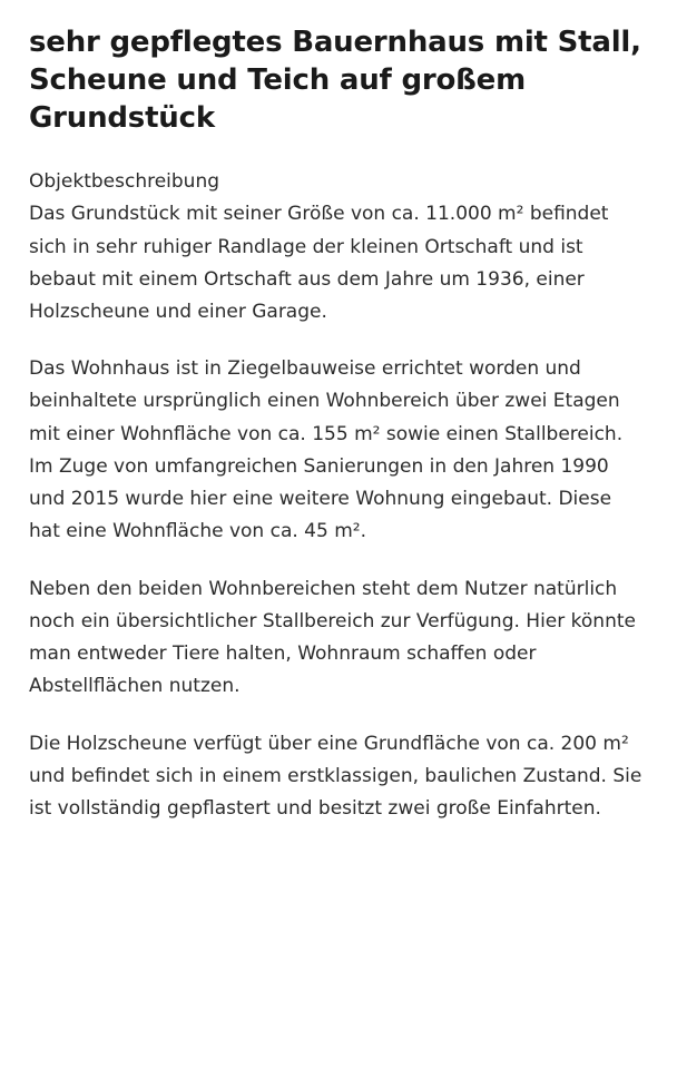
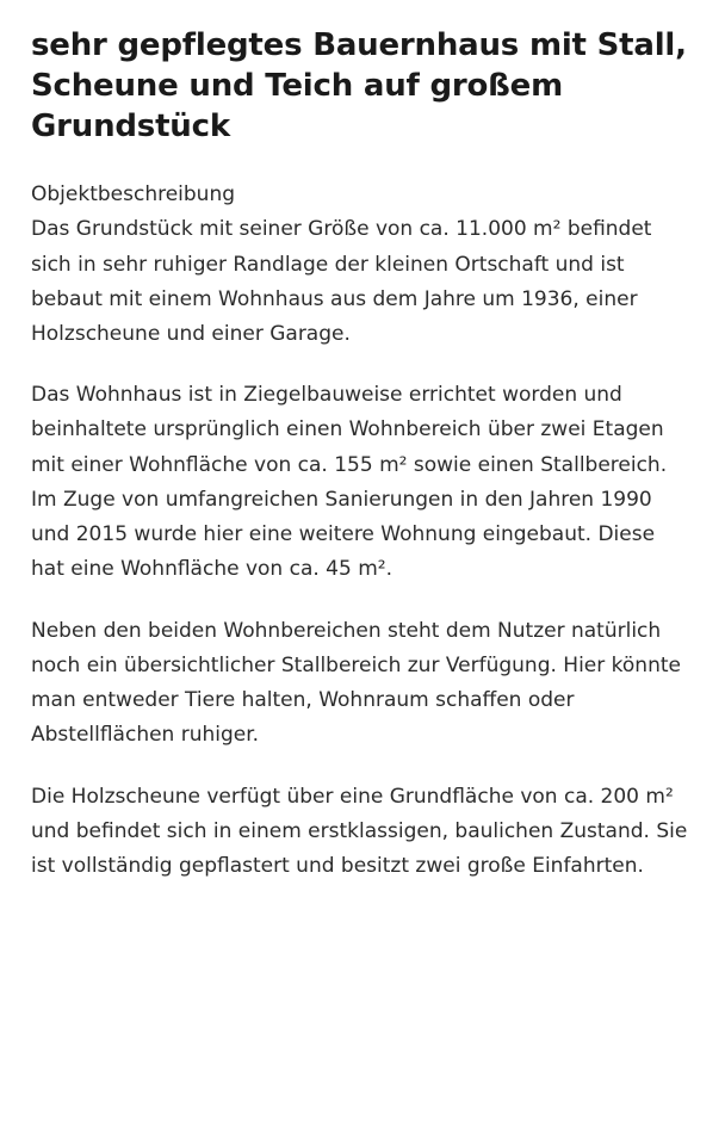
  sehr gepflegtes Bauernhaus mit Stall, Scheune und Teich auf großem Grundstück
  Objektbeschreibung
- Das Grundstück mit seiner Größe von ca. 11.000 m² befindet sich in sehr ruhiger Randlage der kleinen Ortschaft und ist bebaut mit einem Ortschaft aus dem Jahre um 1936, einer Holzscheune und einer Garage.
+ Das Grundstück mit seiner Größe von ca. 11.000 m² befindet sich in sehr ruhiger Randlage der kleinen Ortschaft und ist bebaut mit einem Wohnhaus aus dem Jahre um 1936, einer Holzscheune und einer Garage.
  Das Wohnhaus ist in Ziegelbauweise errichtet worden und beinhaltete ursprünglich einen Wohnbereich über zwei Etagen mit einer Wohnfläche von ca. 155 m² sowie einen Stallbereich. Im Zuge von umfangreichen Sanierungen in den Jahren 1990 und 2015 wurde hier eine weitere Wohnung eingebaut. Diese hat eine Wohnfläche von ca. 45 m².
- Neben den beiden Wohnbereichen steht dem Nutzer natürlich noch ein übersichtlicher Stallbereich zur Verfügung. Hier könnte man entweder Tiere halten, Wohnraum schaffen oder Abstellflächen nutzen.
+ Neben den beiden Wohnbereichen steht dem Nutzer natürlich noch ein übersichtlicher Stallbereich zur Verfügung. Hier könnte man entweder Tiere halten, Wohnraum schaffen oder Abstellflächen ruhiger.
  Die Holzscheune verfügt über eine Grundfläche von ca. 200 m² und befindet sich in einem erstklassigen, baulichen Zustand. Sie ist vollständig gepflastert und besitzt zwei große Einfahrten.
